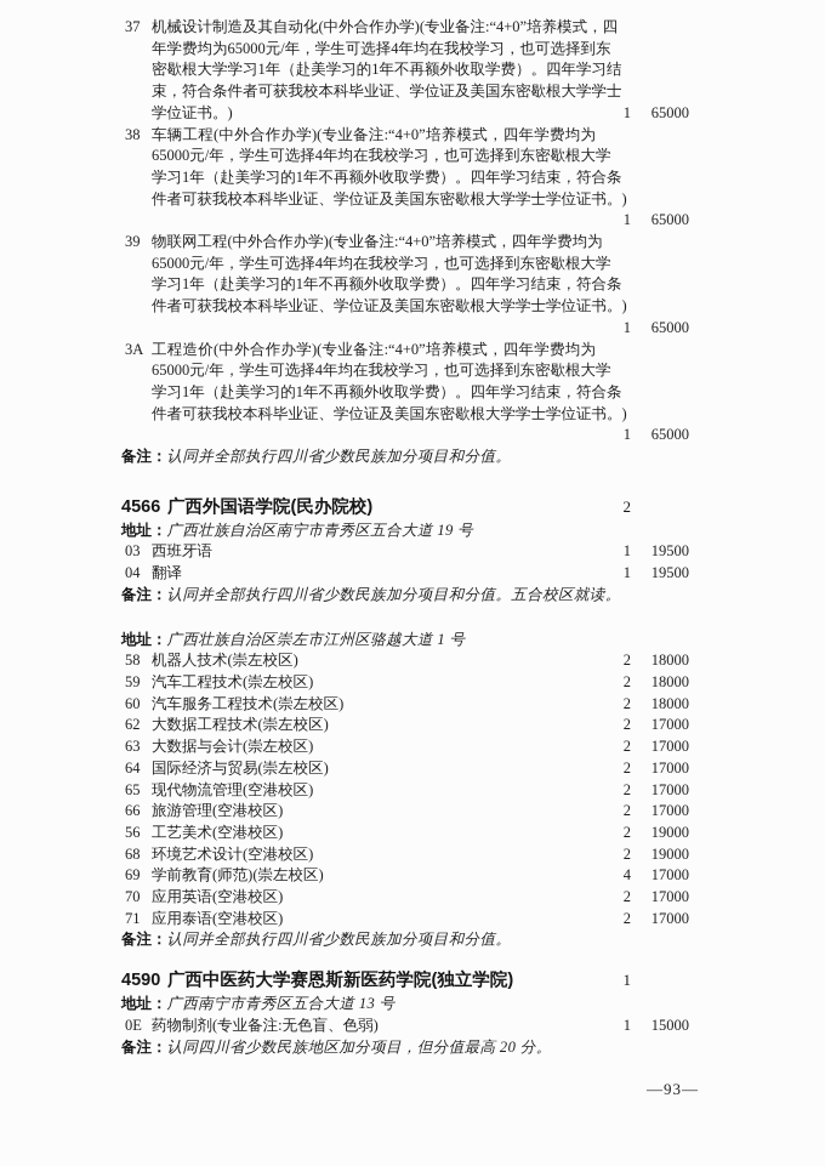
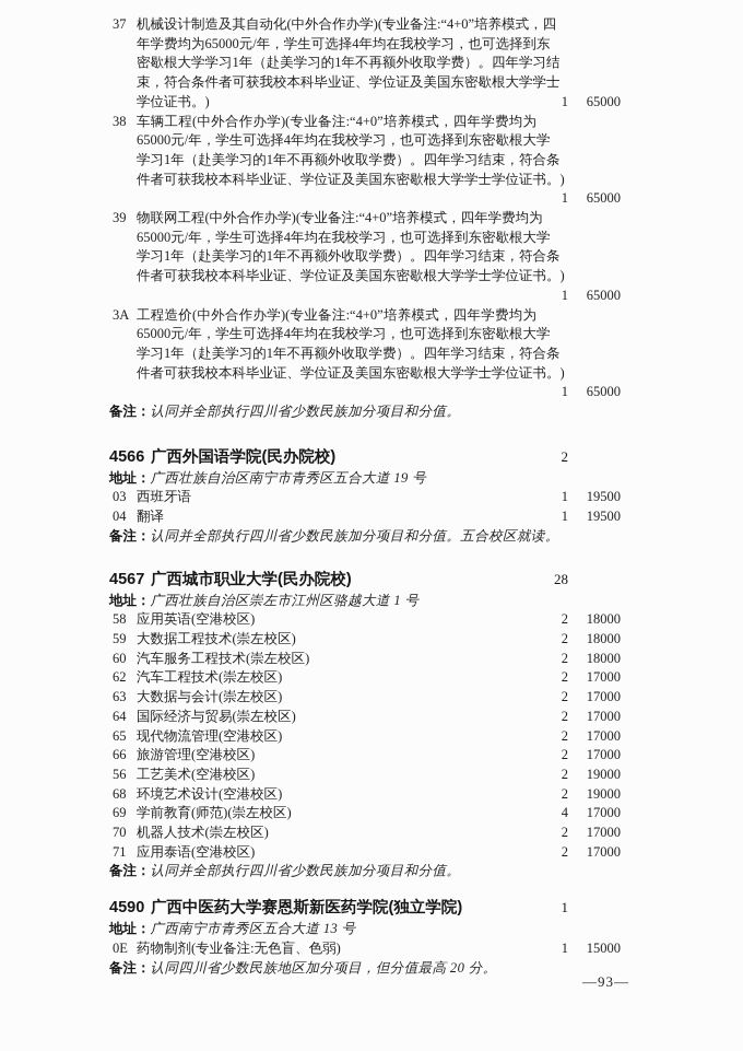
  37
  机械设计制造及其自动化(中外合作办学)(专业备注:“4+0”培养模式，四
  年学费均为65000元/年，学生可选择4年均在我校学习，也可选择到东
  密歇根大学学习1年（赴美学习的1年不再额外收取学费）。四年学习结
  束，符合条件者可获我校本科毕业证、学位证及美国东密歇根大学学士
  学位证书。)
  1
  65000
  38
  车辆工程(中外合作办学)(专业备注:“4+0”培养模式，四年学费均为
  65000元/年，学生可选择4年均在我校学习，也可选择到东密歇根大学
  学习1年（赴美学习的1年不再额外收取学费）。四年学习结束，符合条
  件者可获我校本科毕业证、学位证及美国东密歇根大学学士学位证书。)
  1
  65000
  39
  物联网工程(中外合作办学)(专业备注:“4+0”培养模式，四年学费均为
  65000元/年，学生可选择4年均在我校学习，也可选择到东密歇根大学
  学习1年（赴美学习的1年不再额外收取学费）。四年学习结束，符合条
  件者可获我校本科毕业证、学位证及美国东密歇根大学学士学位证书。)
  1
  65000
  3A
  工程造价(中外合作办学)(专业备注:“4+0”培养模式，四年学费均为
  65000元/年，学生可选择4年均在我校学习，也可选择到东密歇根大学
  学习1年（赴美学习的1年不再额外收取学费）。四年学习结束，符合条
  件者可获我校本科毕业证、学位证及美国东密歇根大学学士学位证书。)
  1
  65000
  备注：
  认同并全部执行四川省少数民族加分项目和分值。
  4566
  广西外国语学院(民办院校)
  2
  地址：
  广西壮族自治区南宁市青秀区五合大道 19 号
  03
  西班牙语
  1
  19500
  04
  翻译
  1
  19500
  备注：
  认同并全部执行四川省少数民族加分项目和分值。五合校区就读。
+ 4567
+ 广西城市职业大学(民办院校)
+ 28
  地址：
  广西壮族自治区崇左市江州区骆越大道 1 号
  58
- 机器人技术(崇左校区)
+ 应用英语(空港校区)
  2
  18000
  59
- 汽车工程技术(崇左校区)
+ 大数据工程技术(崇左校区)
  2
  18000
  60
  汽车服务工程技术(崇左校区)
  2
  18000
  62
- 大数据工程技术(崇左校区)
+ 汽车工程技术(崇左校区)
  2
  17000
  63
  大数据与会计(崇左校区)
  2
  17000
  64
  国际经济与贸易(崇左校区)
  2
  17000
  65
  现代物流管理(空港校区)
  2
  17000
  66
  旅游管理(空港校区)
  2
  17000
  56
  工艺美术(空港校区)
  2
  19000
  68
  环境艺术设计(空港校区)
  2
  19000
  69
  学前教育(师范)(崇左校区)
  4
  17000
  70
- 应用英语(空港校区)
+ 机器人技术(崇左校区)
  2
  17000
  71
  应用泰语(空港校区)
  2
  17000
  备注：
  认同并全部执行四川省少数民族加分项目和分值。
  4590
  广西中医药大学赛恩斯新医药学院(独立学院)
  1
  地址：
  广西南宁市青秀区五合大道 13 号
  0E
  药物制剂(专业备注:无色盲、色弱)
  1
  15000
  备注：
  认同四川省少数民族地区加分项目，但分值最高 20 分。
  —93—
